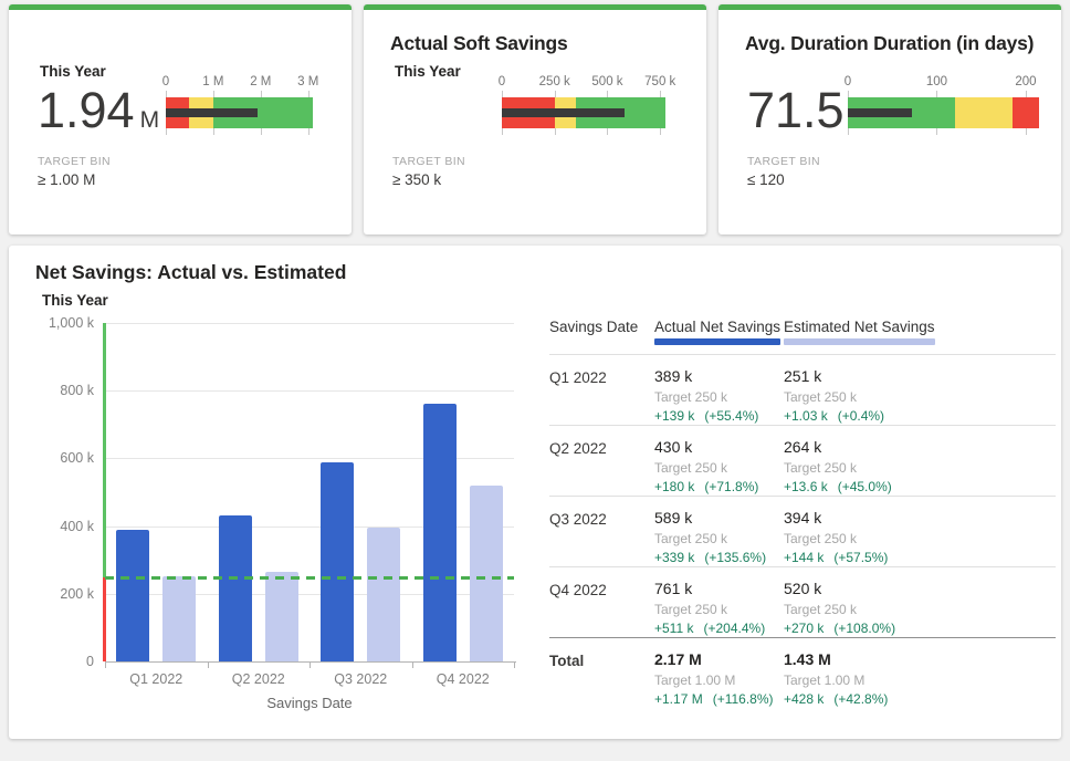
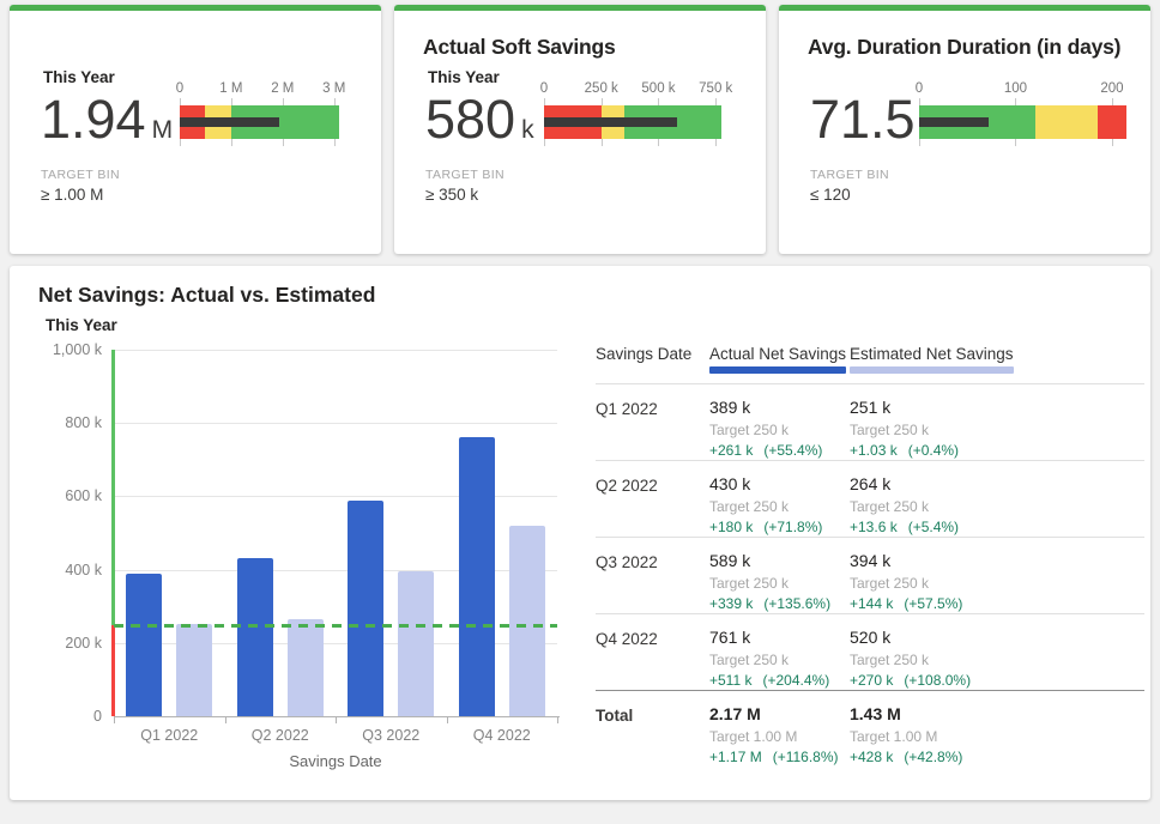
  This Year
  1.94 M
  0
  1 M
  2 M
  3 M
  TARGET BIN
  ≥ 1.00 M
  Actual Soft Savings
  This Year
+ 580 k
  0
  250 k
  500 k
  750 k
  TARGET BIN
  ≥ 350 k
  Avg. Duration Duration (in days)
  71.5
  0
  100
  200
  TARGET BIN
  ≤ 120
  Net Savings: Actual vs. Estimated
  This Year
  1,000 k
  800 k
  600 k
  400 k
  200 k
  0
  Q1 2022
  Q2 2022
  Q3 2022
  Q4 2022
  Savings Date
  Savings Date
  Actual Net Savings
  Estimated Net Savings
  Q1 2022
  389 k
  Target 250 k
- +139 k (+55.4%)
+ +261 k (+55.4%)
  251 k
  Target 250 k
  +1.03 k (+0.4%)
  Q2 2022
  430 k
  Target 250 k
  +180 k (+71.8%)
  264 k
  Target 250 k
- +13.6 k (+45.0%)
+ +13.6 k (+5.4%)
  Q3 2022
  589 k
  Target 250 k
  +339 k (+135.6%)
  394 k
  Target 250 k
  +144 k (+57.5%)
  Q4 2022
  761 k
  Target 250 k
  +511 k (+204.4%)
  520 k
  Target 250 k
  +270 k (+108.0%)
  Total
  2.17 M
  Target 1.00 M
  +1.17 M (+116.8%)
  1.43 M
  Target 1.00 M
  +428 k (+42.8%)
